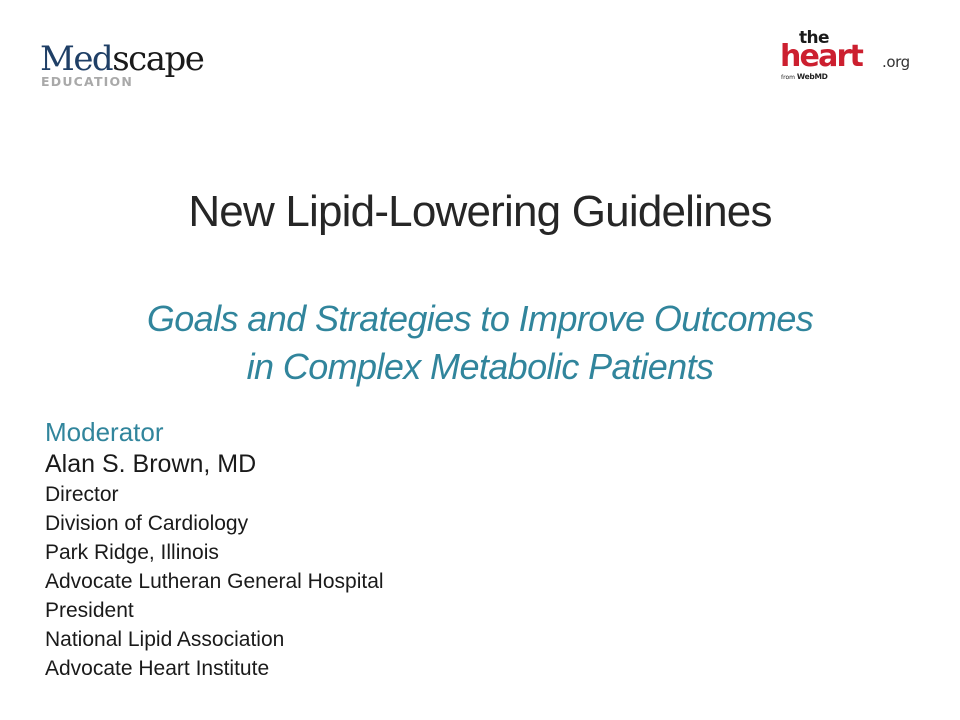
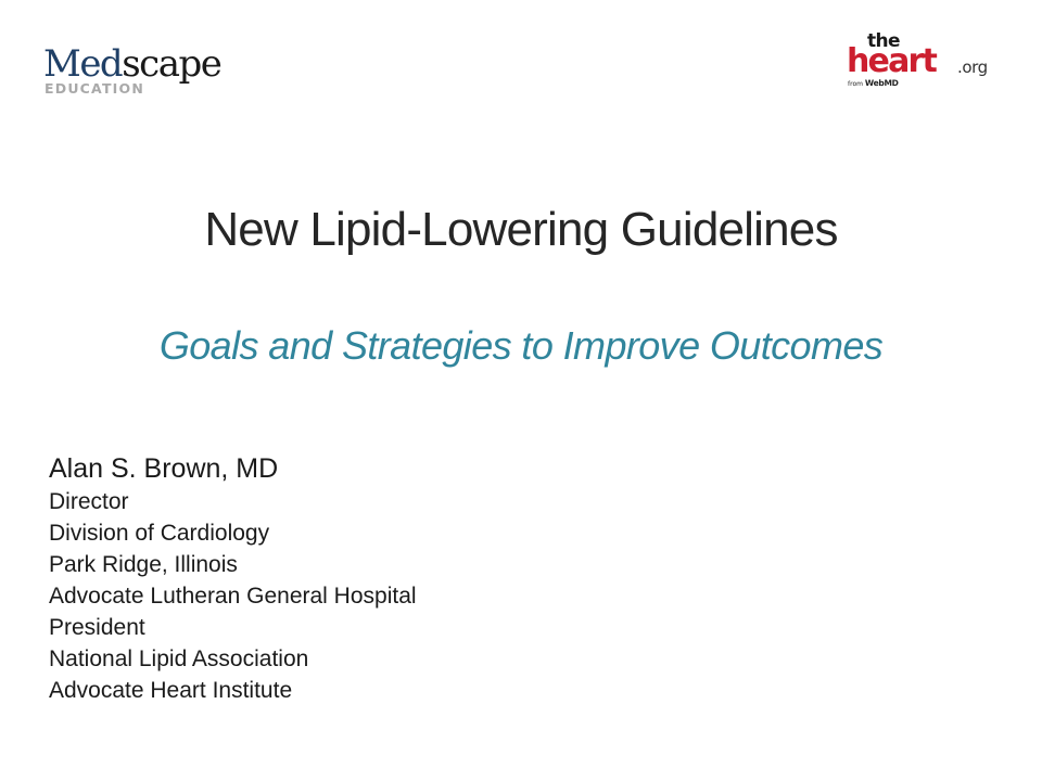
  Medscape
  EDUCATION
  the
  heart
  .org
  New Lipid-Lowering Guidelines
  Goals and Strategies to Improve Outcomes
- in Complex Metabolic Patients
- Moderator
  Alan S. Brown, MD
  Director
  Division of Cardiology
  Park Ridge, Illinois
  Advocate Lutheran General Hospital
  President
  National Lipid Association
  Advocate Heart Institute
